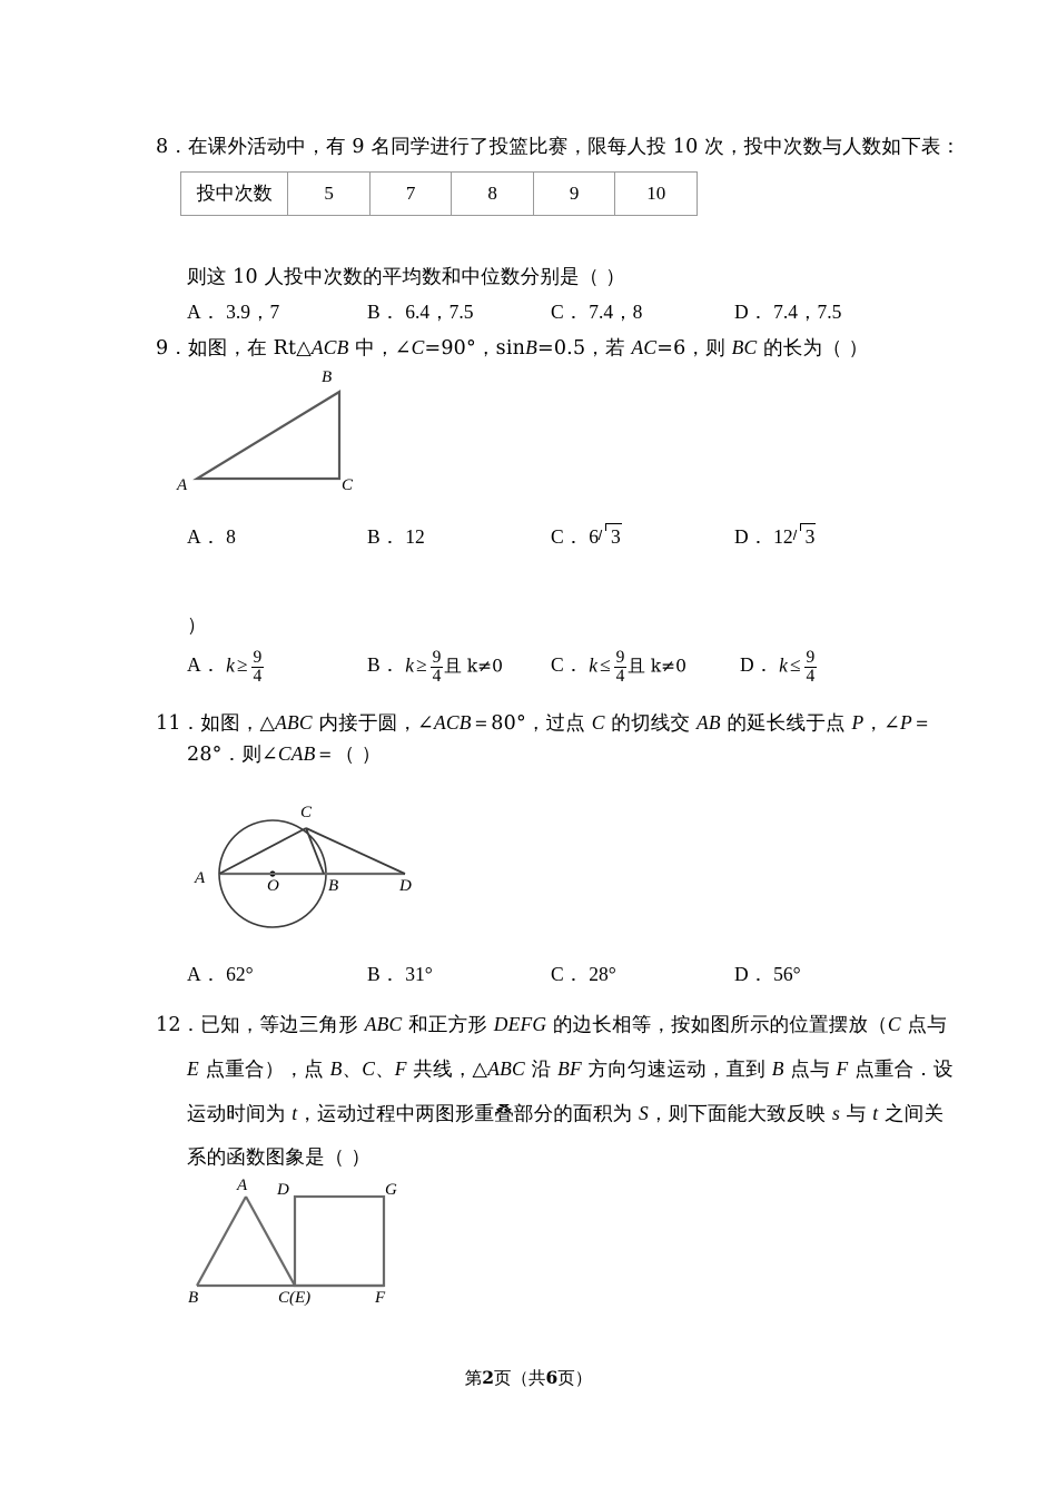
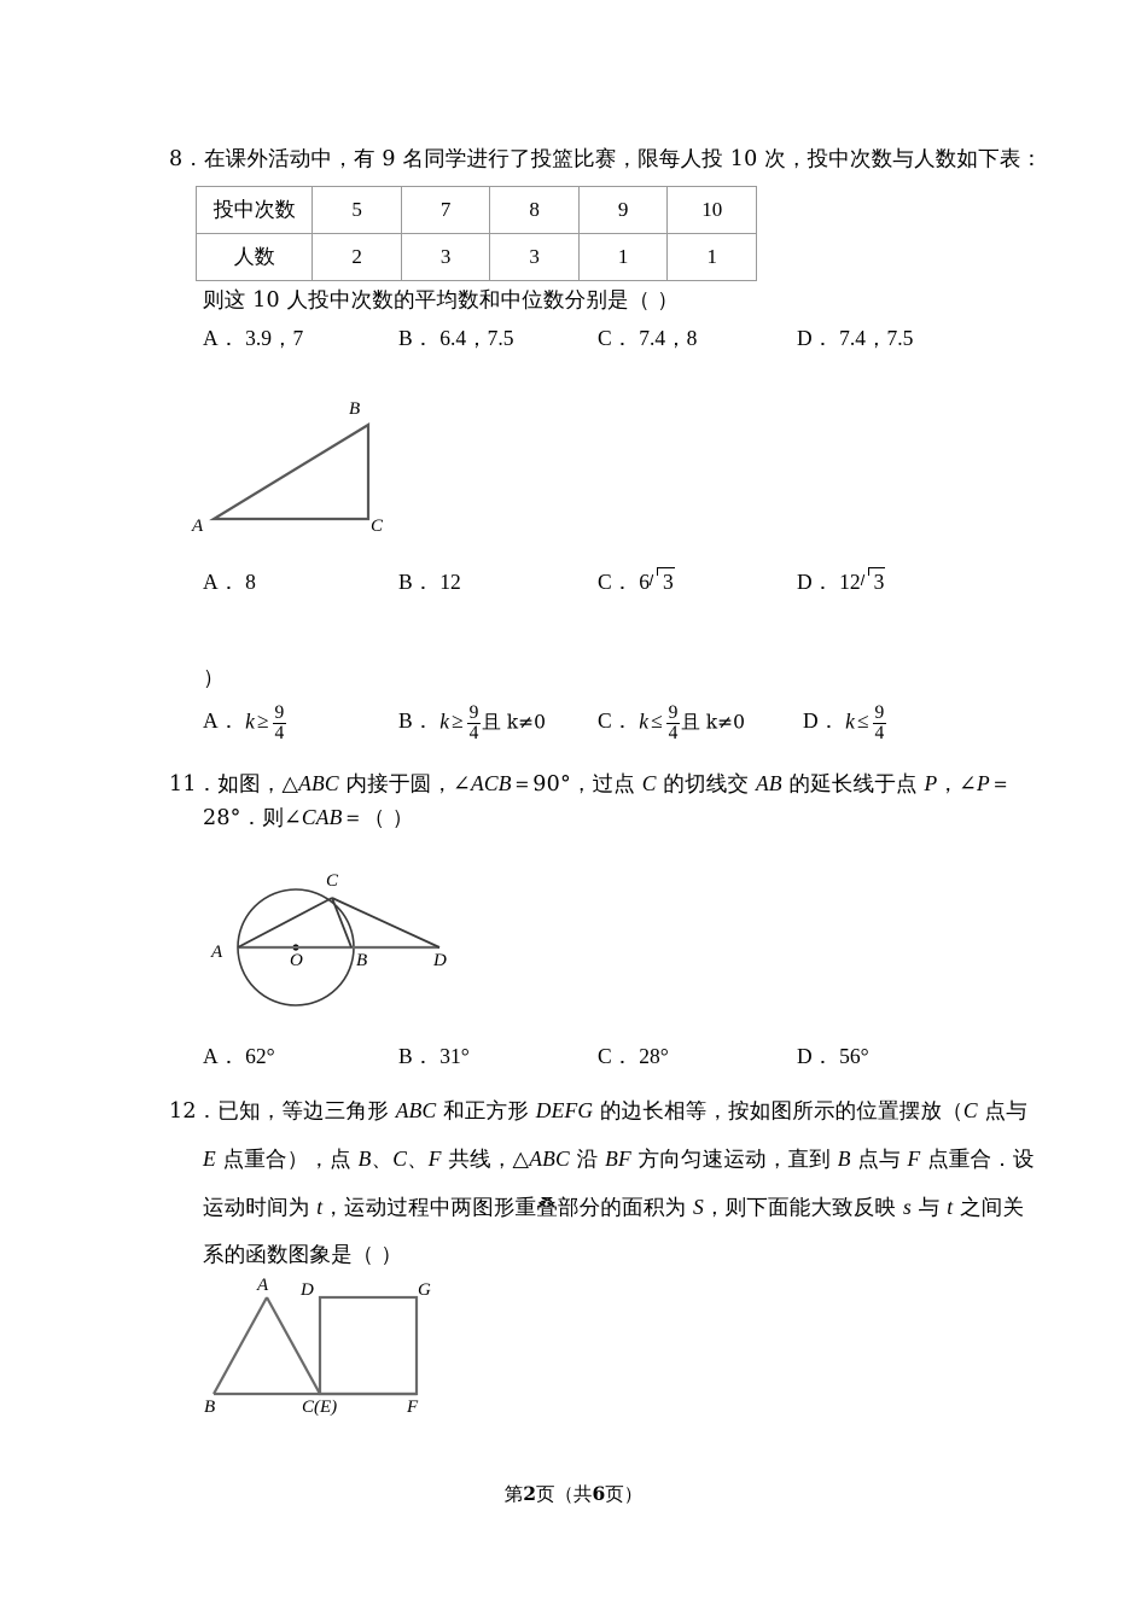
  8．在课外活动中，有 9 名同学进行了投篮比赛，限每人投 10 次，投中次数与人数如下表：
  投中次数	5	7	8	9	10
+ 人数	2	3	3	1	1
  则这 10 人投中次数的平均数和中位数分别是（ ）
  A． 3.9，7
  B． 6.4，7.5
  C． 7.4，8
  D． 7.4，7.5
- 9．如图，在 Rt△ACB 中，∠C=90°，sinB=0.5，若 AC=6，则 BC 的长为（ ）
  B
  A
  C
  A． 8
  B． 12
  C． 6 3
  D． 12 3
  ）
  A． k≥
  9
  4
  B． k≥
  9
  4
  且 k≠0
  C． k≤
  9
  4
  且 k≠0
  D． k≤
  9
  4
- 11．如图，△ABC 内接于圆，∠ACB＝80°，过点 C 的切线交 AB 的延长线于点 P，∠P＝
+ 11．如图，△ABC 内接于圆，∠ACB＝90°，过点 C 的切线交 AB 的延长线于点 P，∠P＝
  28°．则∠CAB＝（ ）
  A
  O
  B
  C
  D
  A． 62°
  B． 31°
  C． 28°
  D． 56°
  12．已知，等边三角形 ABC 和正方形 DEFG 的边长相等，按如图所示的位置摆放（C 点与
  E 点重合），点 B、C、F 共线，△ABC 沿 BF 方向匀速运动，直到 B 点与 F 点重合．设
  运动时间为 t，运动过程中两图形重叠部分的面积为 S，则下面能大致反映 s 与 t 之间关
  系的函数图象是（ ）
  A
  B
  C(E)
  D
  F
  G
  第2页（共6页）
